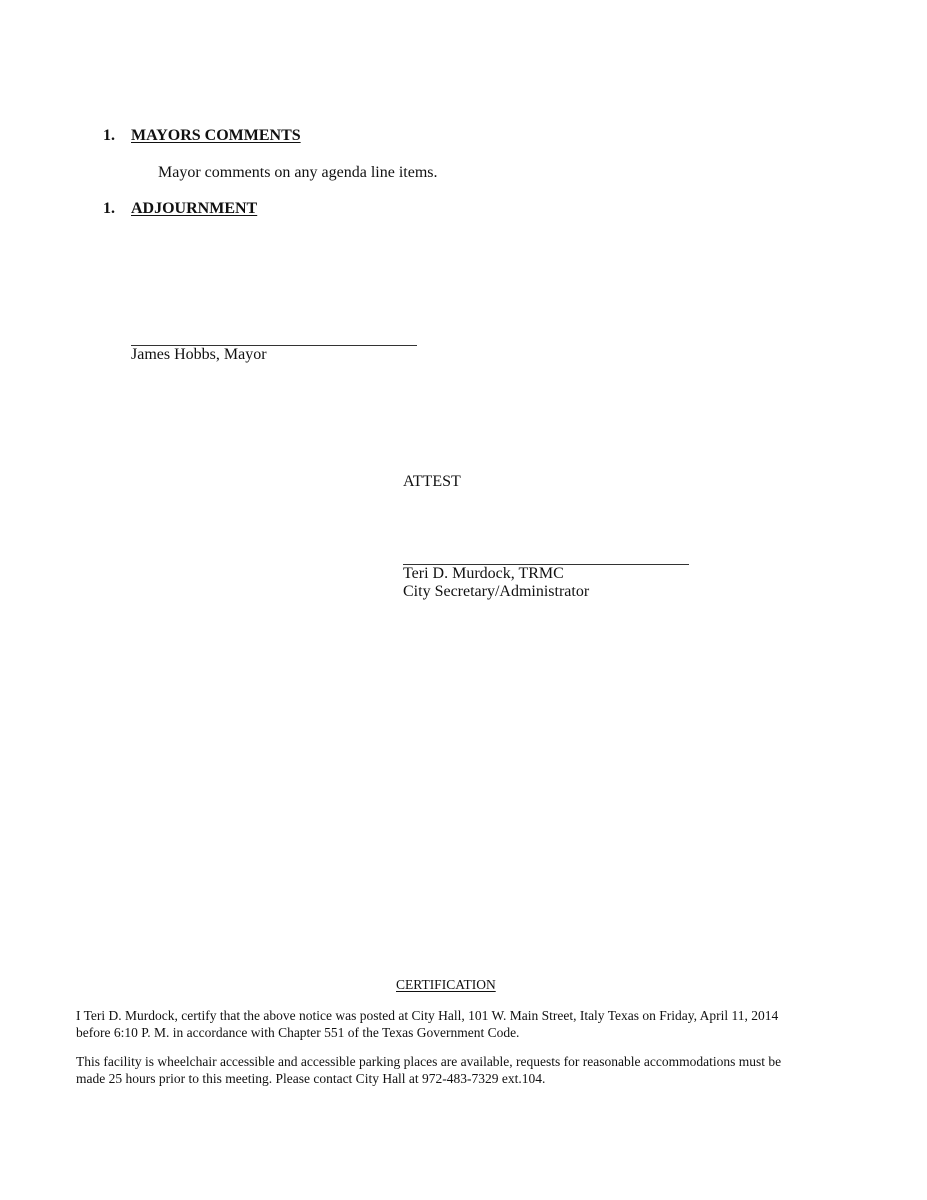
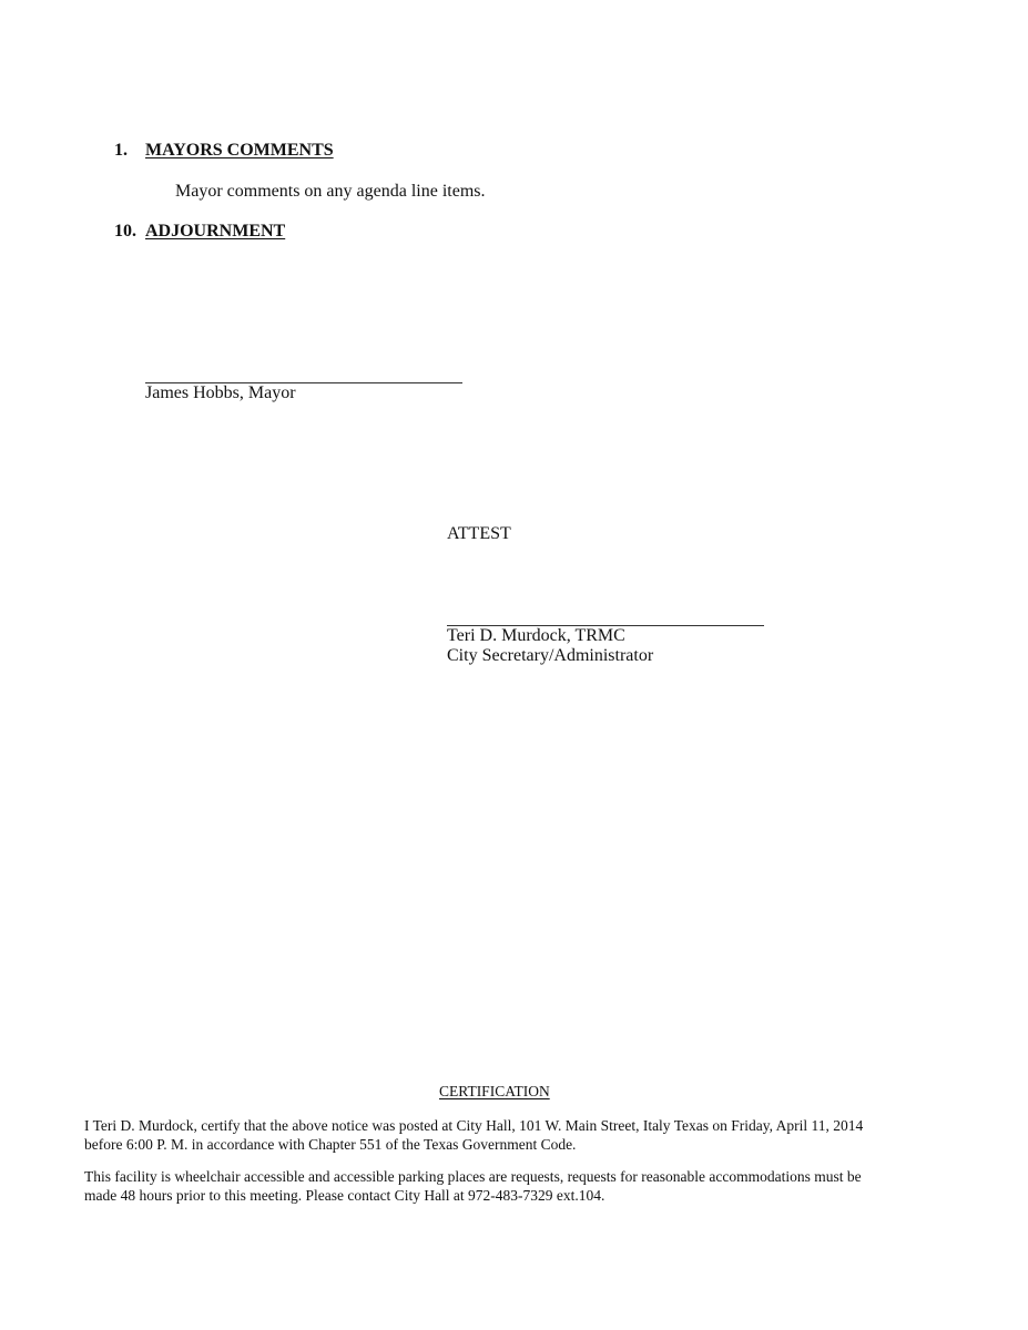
  1. MAYORS COMMENTS
  Mayor comments on any agenda line items.
- 1. ADJOURNMENT
+ 10. ADJOURNMENT
  James Hobbs, Mayor
  ATTEST
  Teri D. Murdock, TRMC
  City Secretary/Administrator
  CERTIFICATION
  I Teri D. Murdock, certify that the above notice was posted at City Hall, 101 W. Main Street, Italy Texas on Friday, April 11, 2014
- before 6:10 P. M. in accordance with Chapter 551 of the Texas Government Code.
+ before 6:00 P. M. in accordance with Chapter 551 of the Texas Government Code.
- This facility is wheelchair accessible and accessible parking places are available, requests for reasonable accommodations must be
+ This facility is wheelchair accessible and accessible parking places are requests, requests for reasonable accommodations must be
- made 25 hours prior to this meeting. Please contact City Hall at 972-483-7329 ext.104.
+ made 48 hours prior to this meeting. Please contact City Hall at 972-483-7329 ext.104.
